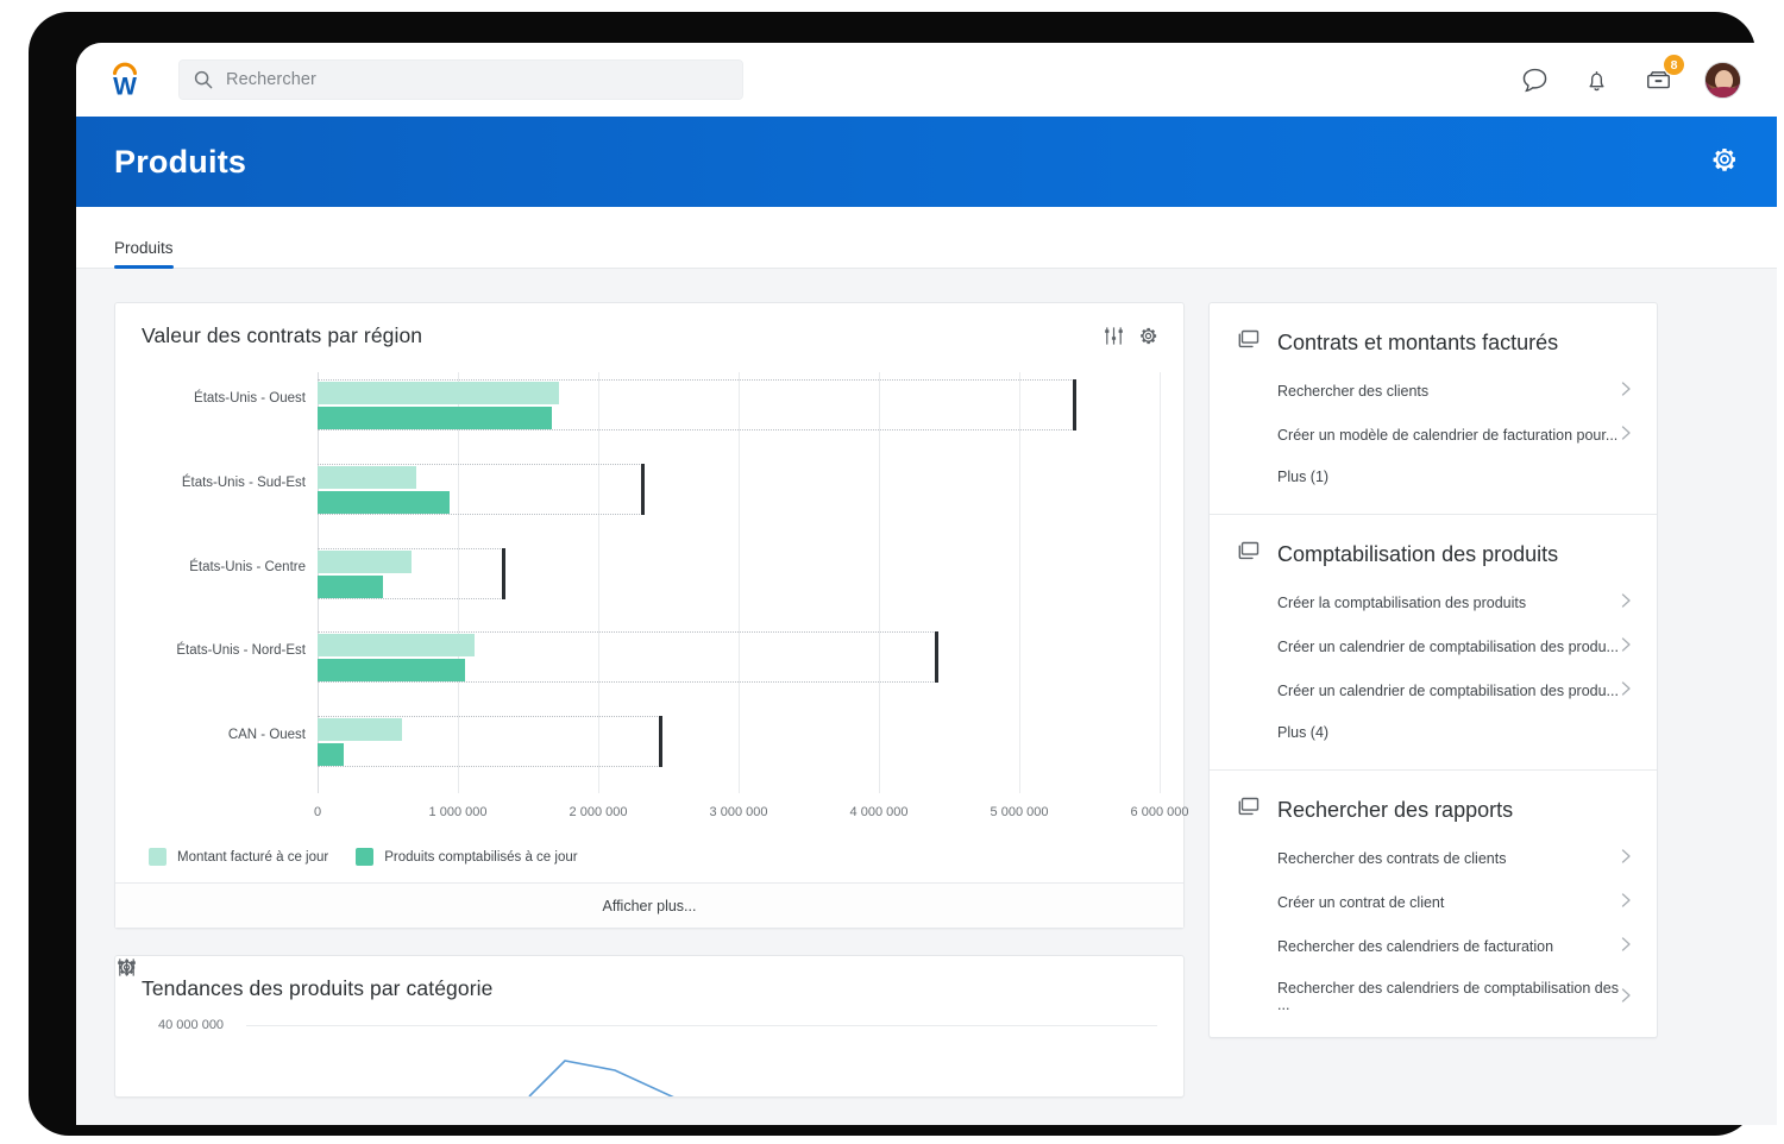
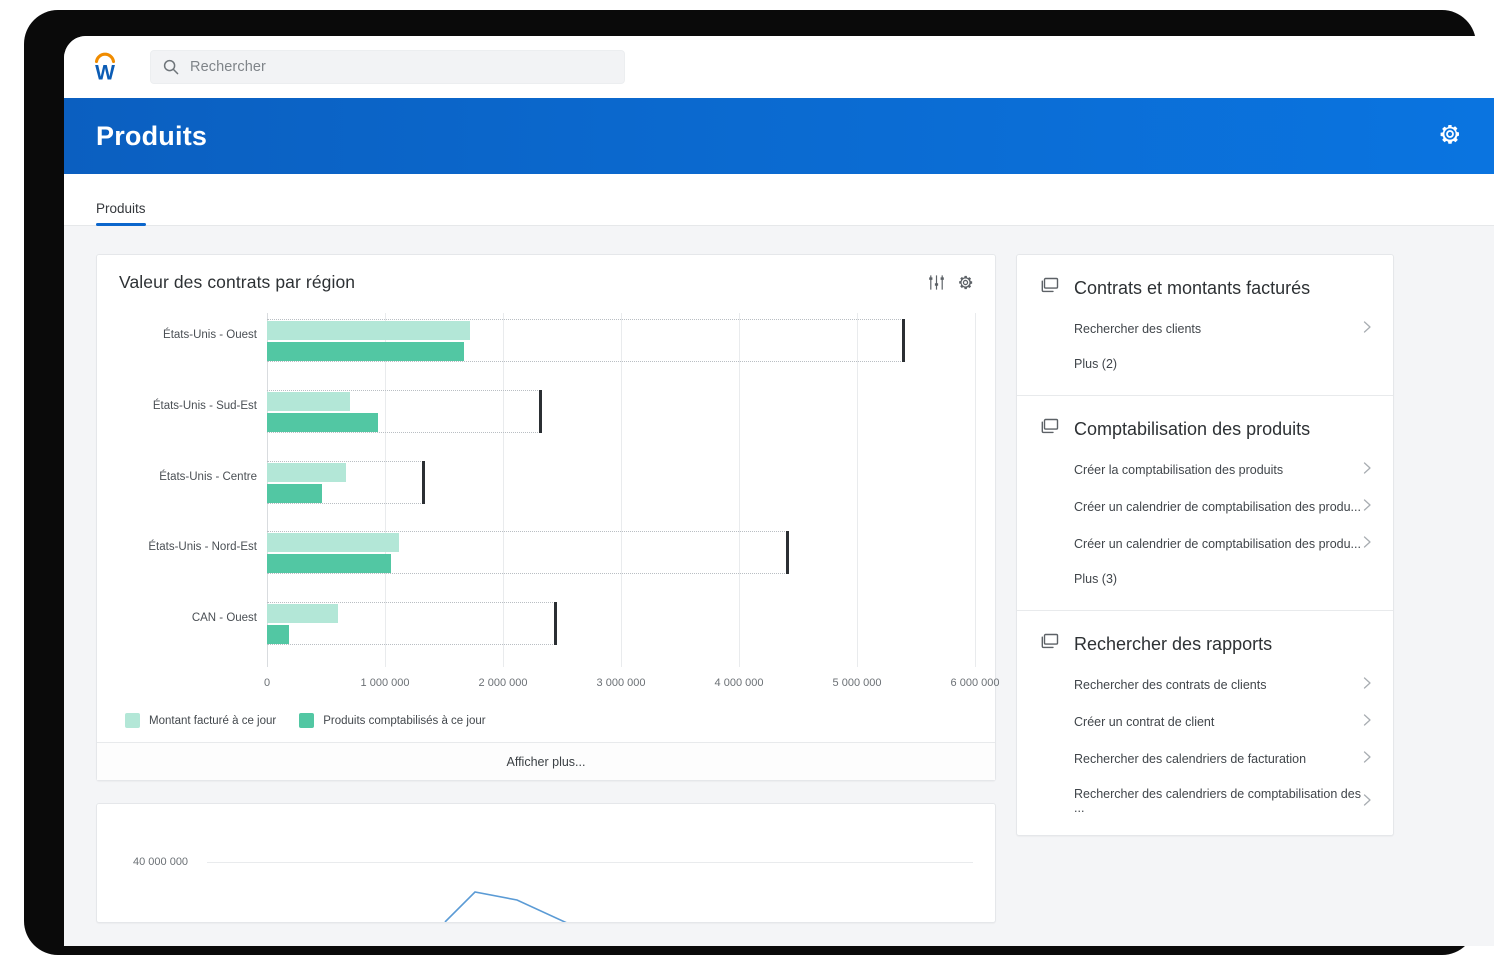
  W
  Rechercher
- 8
  Produits
  Produits
  Valeur des contrats par région
  0
  1 000 000
  2 000 000
  3 000 000
  4 000 000
  5 000 000
  6 000 000
  États-Unis - Ouest
  États-Unis - Sud-Est
  États-Unis - Centre
  États-Unis - Nord-Est
  CAN - Ouest
  Montant facturé à ce jour
  Produits comptabilisés à ce jour
  Afficher plus...
- Tendances des produits par catégorie
  40 000 000
  Contrats et montants facturés
  Rechercher des clients
- Créer un modèle de calendrier de facturation pour...
- Plus (1)
+ Plus (2)
  Comptabilisation des produits
  Créer la comptabilisation des produits
  Créer un calendrier de comptabilisation des produ...
  Créer un calendrier de comptabilisation des produ...
- Plus (4)
+ Plus (3)
  Rechercher des rapports
  Rechercher des contrats de clients
  Créer un contrat de client
  Rechercher des calendriers de facturation
  Rechercher des calendriers de comptabilisation des ...
